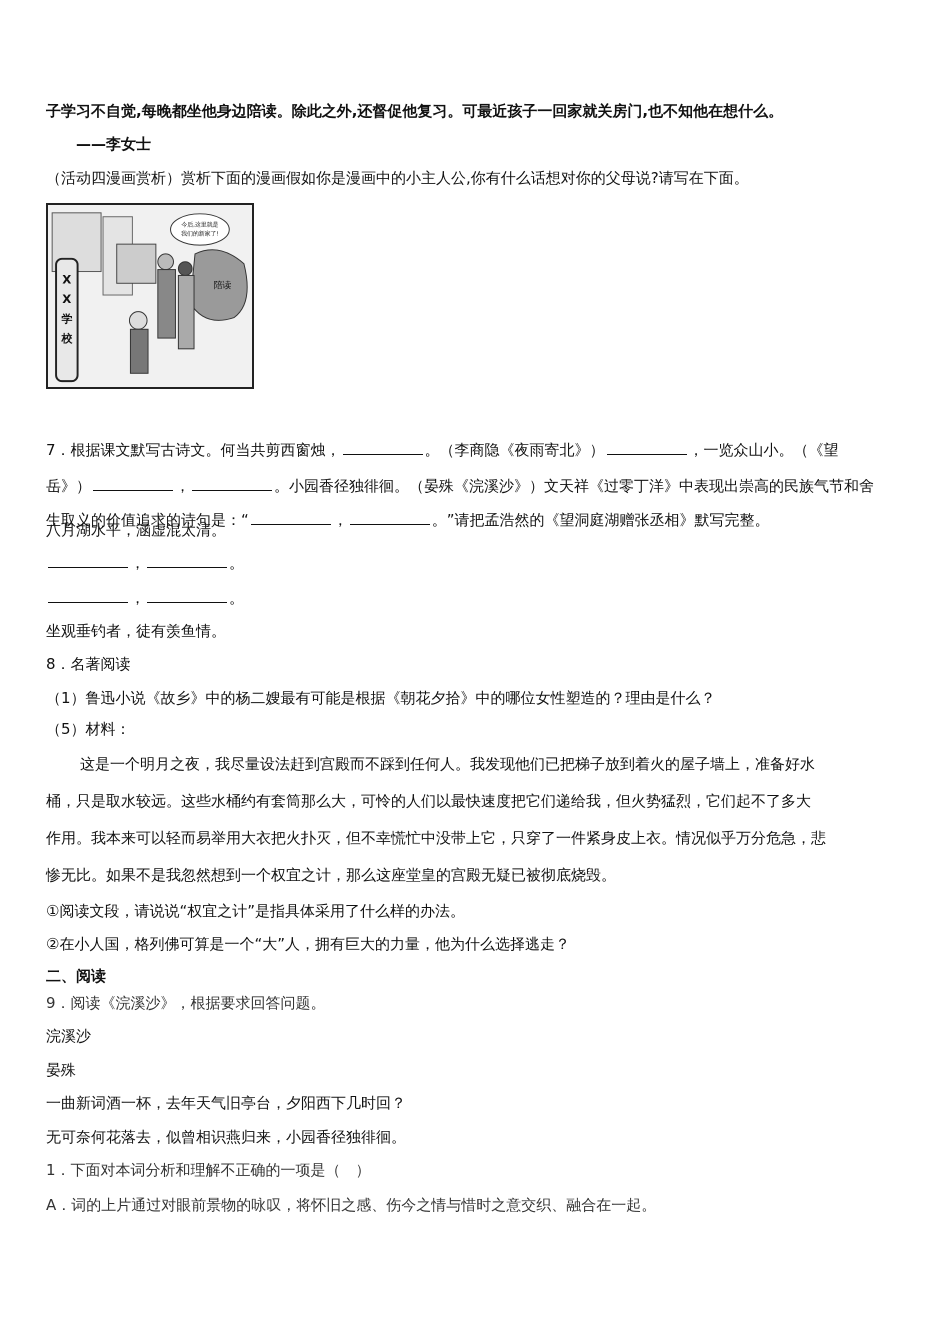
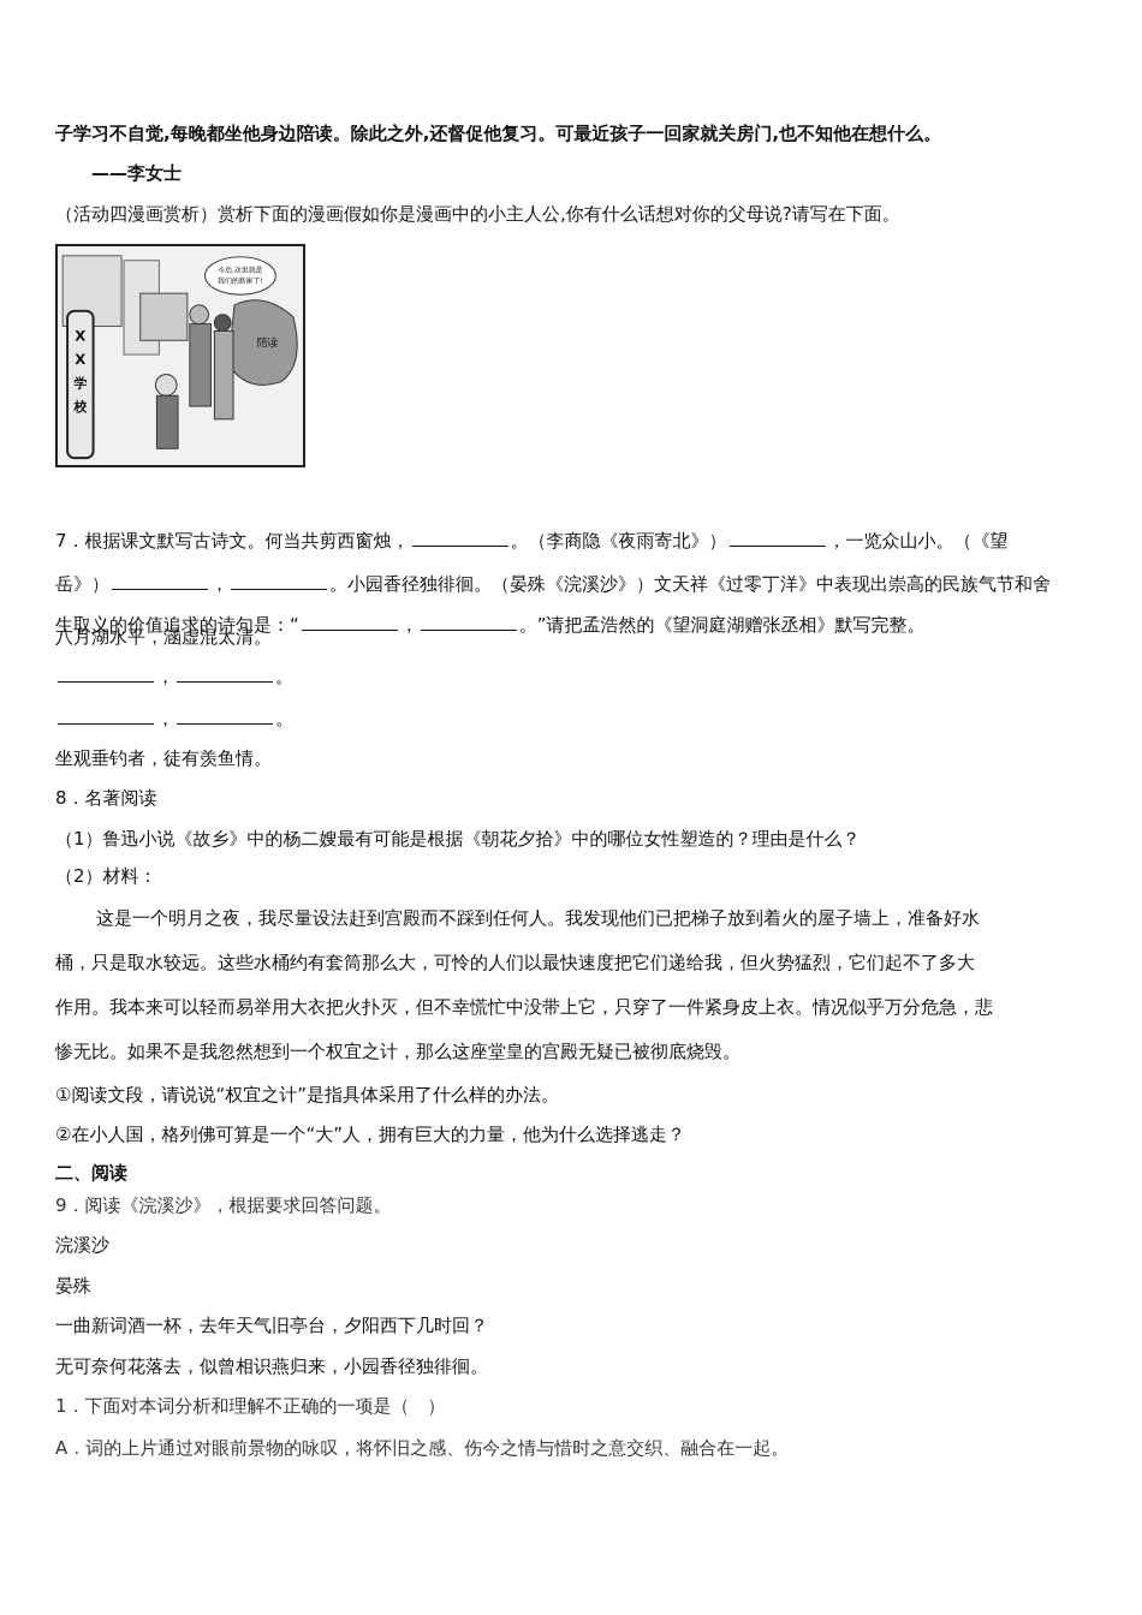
  子学习不自觉,每晚都坐他身边陪读。除此之外,还督促他复习。可最近孩子一回家就关房门,也不知他在想什么。
  ——李女士
  （活动四漫画赏析）赏析下面的漫画假如你是漫画中的小主人公,你有什么话想对你的父母说?请写在下面。
  X
  X
  学
  校
  陪读
  7．根据课文默写古诗文。何当共剪西窗烛， 。（李商隐《夜雨寄北》） ，一览众山小。（《望
  岳》） ， 。小园香径独徘徊。（晏殊《浣溪沙》）文天祥《过零丁洋》中表现出崇高的民族气节和舍
  生取义的价值追求的诗句是：“ ， 。”请把孟浩然的《望洞庭湖赠张丞相》默写完整。
  八月湖水平，涵虚混太清。
  ， 。
  ， 。
  坐观垂钓者，徒有羡鱼情。
  8．名著阅读
  （1）鲁迅小说《故乡》中的杨二嫂最有可能是根据《朝花夕拾》中的哪位女性塑造的？理由是什么？
- （5）材料：
+ （2）材料：
  这是一个明月之夜，我尽量设法赶到宫殿而不踩到任何人。我发现他们已把梯子放到着火的屋子墙上，准备好水
  桶，只是取水较远。这些水桶约有套筒那么大，可怜的人们以最快速度把它们递给我，但火势猛烈，它们起不了多大
  作用。我本来可以轻而易举用大衣把火扑灭，但不幸慌忙中没带上它，只穿了一件紧身皮上衣。情况似乎万分危急，悲
  惨无比。如果不是我忽然想到一个权宜之计，那么这座堂皇的宫殿无疑已被彻底烧毁。
  ①阅读文段，请说说“权宜之计”是指具体采用了什么样的办法。
  ②在小人国，格列佛可算是一个“大”人，拥有巨大的力量，他为什么选择逃走？
  二、阅读
  9．阅读《浣溪沙》，根据要求回答问题。
  浣溪沙
  晏殊
  一曲新词酒一杯，去年天气旧亭台，夕阳西下几时回？
  无可奈何花落去，似曾相识燕归来，小园香径独徘徊。
  1．下面对本词分析和理解不正确的一项是（ ）
  A．词的上片通过对眼前景物的咏叹，将怀旧之感、伤今之情与惜时之意交织、融合在一起。
